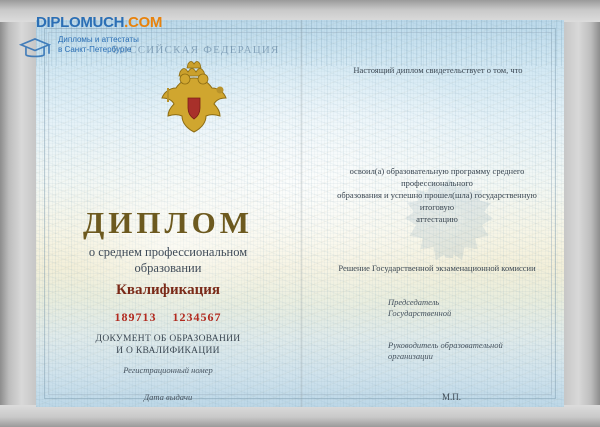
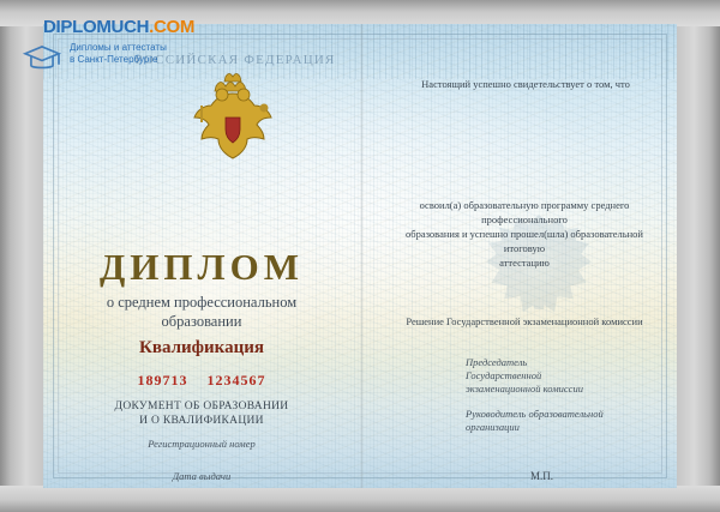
  РОССИЙСКАЯ ФЕДЕРАЦИЯ
  ДИПЛОМ
  о среднем профессиональном
  образовании
  Квалификация
  189713 1234567
  ДОКУМЕНТ ОБ ОБРАЗОВАНИИ
  И О КВАЛИФИКАЦИИ
  Регистрационный номер
  Дата выдачи
- Настоящий диплом свидетельствует о том, что
+ Настоящий успешно свидетельствует о том, что
  освоил(а) образовательную программу среднего профессионального
- образования и успешно прошел(шла) государственную итоговую
+ образования и успешно прошел(шла) образовательной итоговую
  аттестацию
  Решение Государственной экзаменационной комиссии
  Председатель
  Государственной
+ экзаменационной комиссии
  Руководитель образовательной
  организации
  М.П.
  DIPLOMUCH.COM
  Дипломы и аттестаты
  в Санкт-Петербурге
